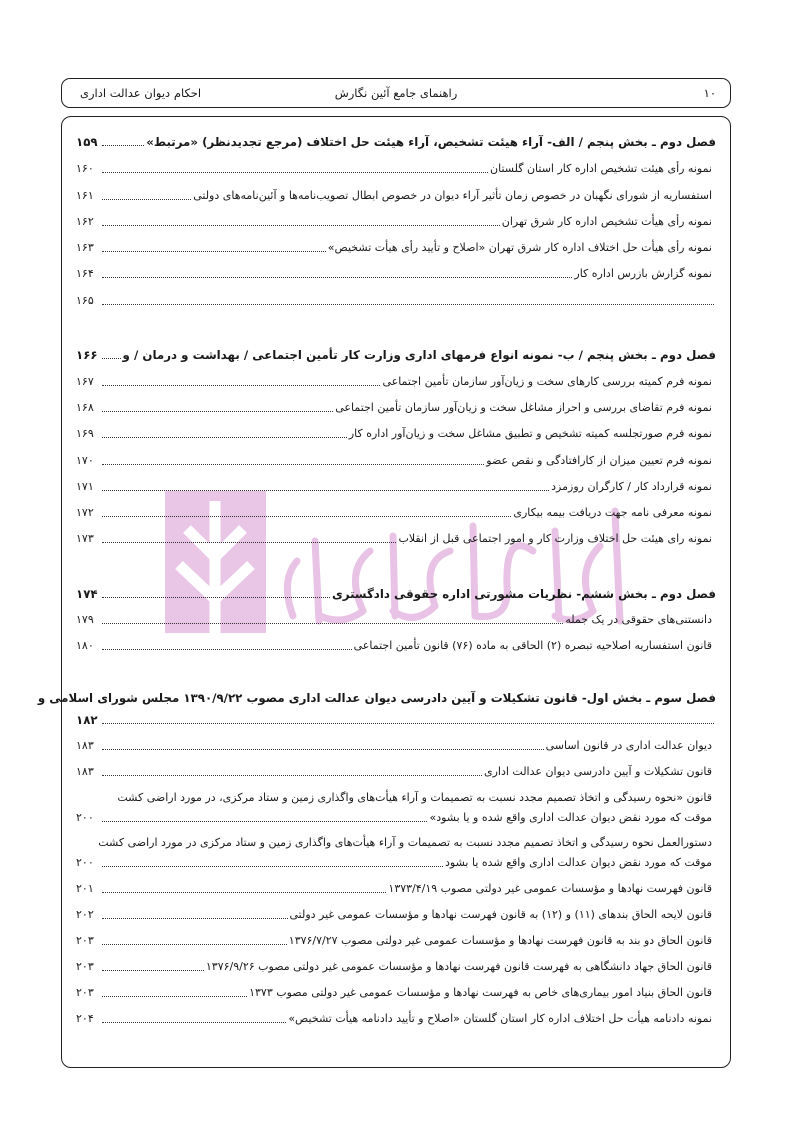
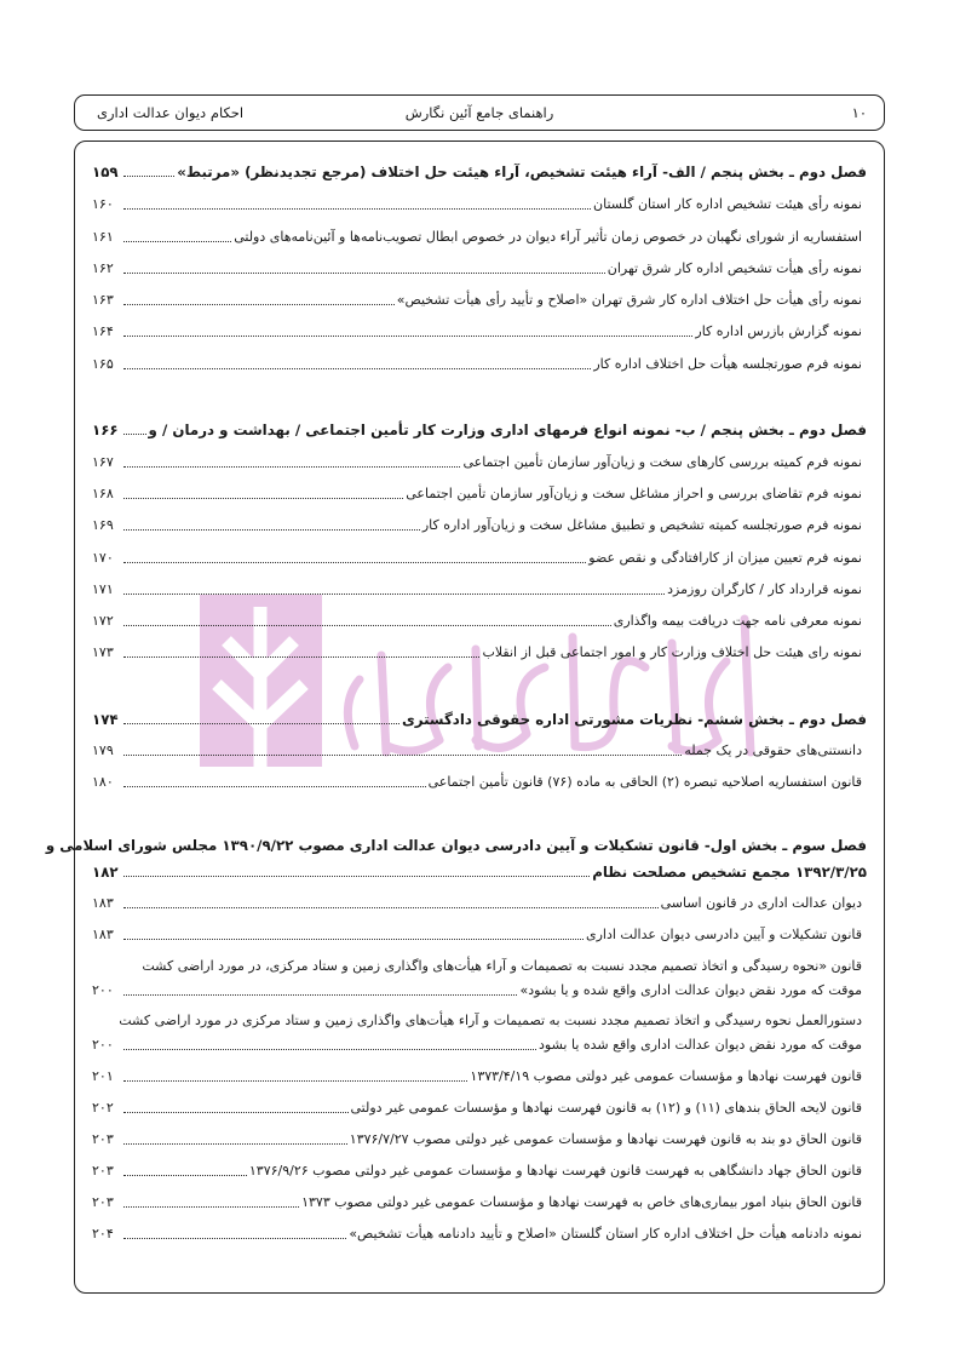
  ۱۰
  راهنمای جامع آئین نگارش
  احکام دیوان عدالت اداری
  فصل دوم ـ بخش پنجم / الف- آراء هیئت تشخیص، آراء هیئت حل اختلاف (مرجع تجدیدنظر) «مرتبط»
  ۱۵۹
  نمونه رأی هیئت تشخیص اداره کار استان گلستان
  ۱۶۰
  استفساریه از شورای نگهبان در خصوص زمان تأثیر آراء دیوان در خصوص ابطال تصویب‌نامه‌ها و آئین‌نامه‌های دولتی
  ۱۶۱
  نمونه رأی هیأت تشخیص اداره کار شرق تهران
  ۱۶۲
  نمونه رأی هیأت حل اختلاف اداره کار شرق تهران «اصلاح و تأیید رأی هیأت تشخیص»
  ۱۶۳
  نمونه گزارش بازرس اداره کار
  ۱۶۴
+ نمونه فرم صورتجلسه هیأت حل اختلاف اداره کار
  ۱۶۵
  فصل دوم ـ بخش پنجم / ب- نمونه انواع فرمهای اداری وزارت کار تأمین اجتماعی / بهداشت و درمان / و
  ۱۶۶
  نمونه فرم کمیته بررسی کارهای سخت و زیان‌آور سازمان تأمین اجتماعی
  ۱۶۷
  نمونه فرم تقاضای بررسی و احراز مشاغل سخت و زیان‌آور سازمان تأمین اجتماعی
  ۱۶۸
  نمونه فرم صورتجلسه کمیته تشخیص و تطبیق مشاغل سخت و زیان‌آور اداره کار
  ۱۶۹
  نمونه فرم تعیین میزان از کارافتادگی و نقص عضو
  ۱۷۰
  نمونه قرارداد کار / کارگران روزمزد
  ۱۷۱
- نمونه معرفی نامه جهت دریافت بیمه بیکاری
+ نمونه معرفی نامه جهت دریافت بیمه واگذاری
  ۱۷۲
  نمونه رای هیئت حل اختلاف وزارت کار و امور اجتماعی قبل از انقلاب
  ۱۷۳
  فصل دوم ـ بخش ششم- نظریات مشورتی اداره حقوقی دادگستری
  ۱۷۴
  دانستنی‌های حقوقی در یک جمله
  ۱۷۹
  قانون استفساریه اصلاحیه تبصره (۲) الحاقی به ماده (۷۶) قانون تأمین اجتماعی
  ۱۸۰
  فصل سوم ـ بخش اول- قانون تشکیلات و آیین دادرسی دیوان عدالت اداری مصوب ۱۳۹۰/۹/۲۲ مجلس شورای اسلامی و
+ ۱۳۹۲/۳/۲۵ مجمع تشخیص مصلحت نظام
  ۱۸۲
  دیوان عدالت اداری در قانون اساسی
  ۱۸۳
  قانون تشکیلات و آیین دادرسی دیوان عدالت اداری
  ۱۸۳
  قانون «نحوه رسیدگی و اتخاذ تصمیم مجدد نسبت به تصمیمات و آراء هیأت‌های واگذاری زمین و ستاد مرکزی، در مورد اراضی کشت
  موقت که مورد نقض دیوان عدالت اداری واقع شده و یا بشود»
  ۲۰۰
  دستورالعمل نحوه رسیدگی و اتخاذ تصمیم مجدد نسبت به تصمیمات و آراء هیأت‌های واگذاری زمین و ستاد مرکزی در مورد اراضی کشت
  موقت که مورد نقض دیوان عدالت اداری واقع شده یا بشود
  ۲۰۰
  قانون فهرست نهادها و مؤسسات عمومی غیر دولتی مصوب ۱۳۷۳/۴/۱۹
  ۲۰۱
  قانون لایحه الحاق بندهای (۱۱) و (۱۲) به قانون فهرست نهادها و مؤسسات عمومی غیر دولتی
  ۲۰۲
  قانون الحاق دو بند به قانون فهرست نهادها و مؤسسات عمومی غیر دولتی مصوب ۱۳۷۶/۷/۲۷
  ۲۰۳
  قانون الحاق جهاد دانشگاهی به فهرست قانون فهرست نهادها و مؤسسات عمومی غیر دولتی مصوب ۱۳۷۶/۹/۲۶
  ۲۰۳
  قانون الحاق بنیاد امور بیماری‌های خاص به فهرست نهادها و مؤسسات عمومی غیر دولتی مصوب ۱۳۷۳
  ۲۰۳
  نمونه دادنامه هیأت حل اختلاف اداره کار استان گلستان «اصلاح و تأیید دادنامه هیأت تشخیص»
  ۲۰۴
